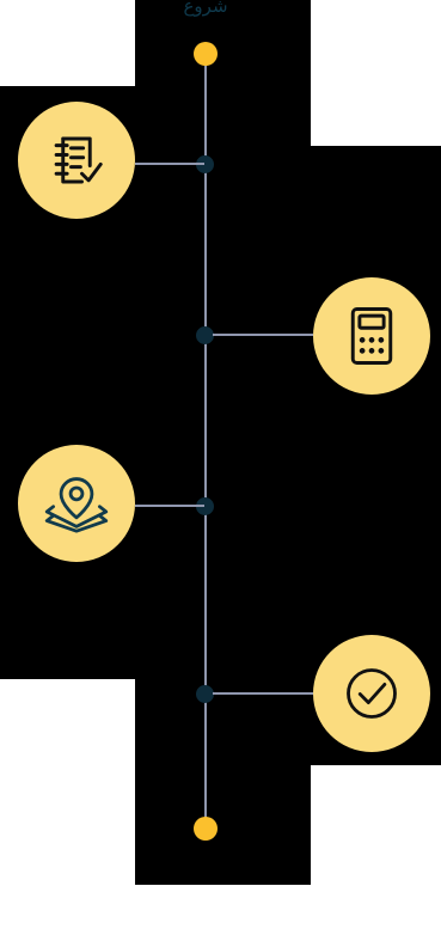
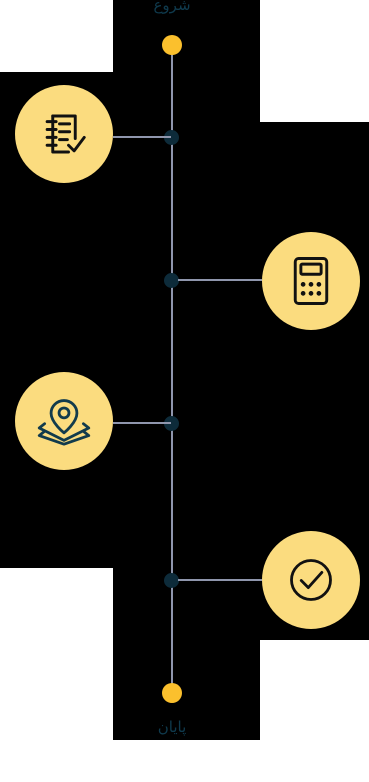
  شروع
+ پایان
